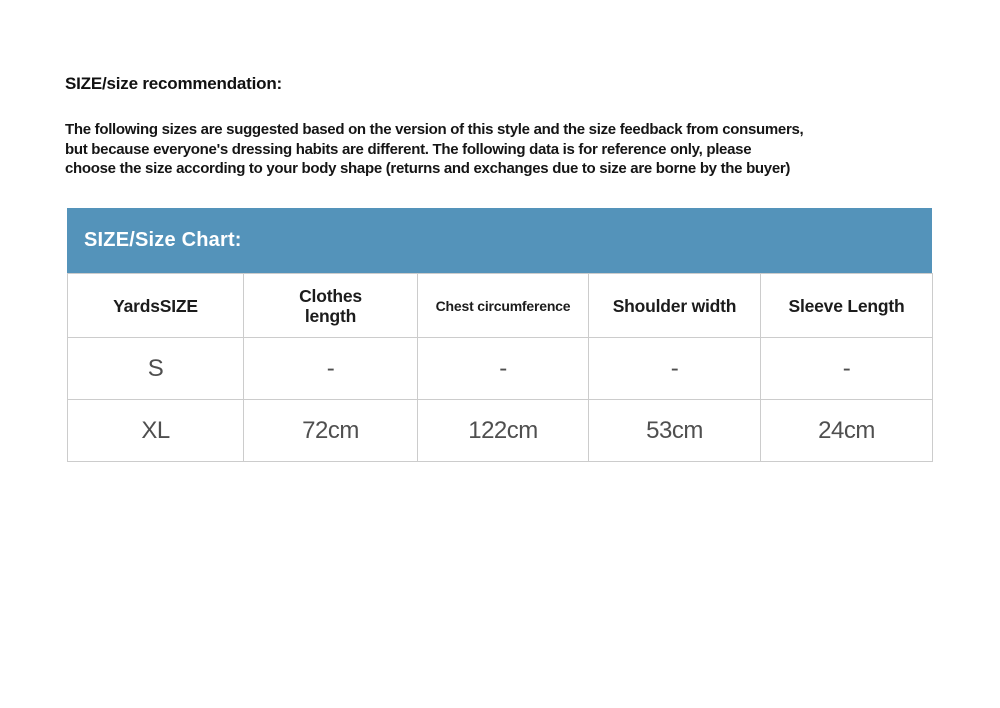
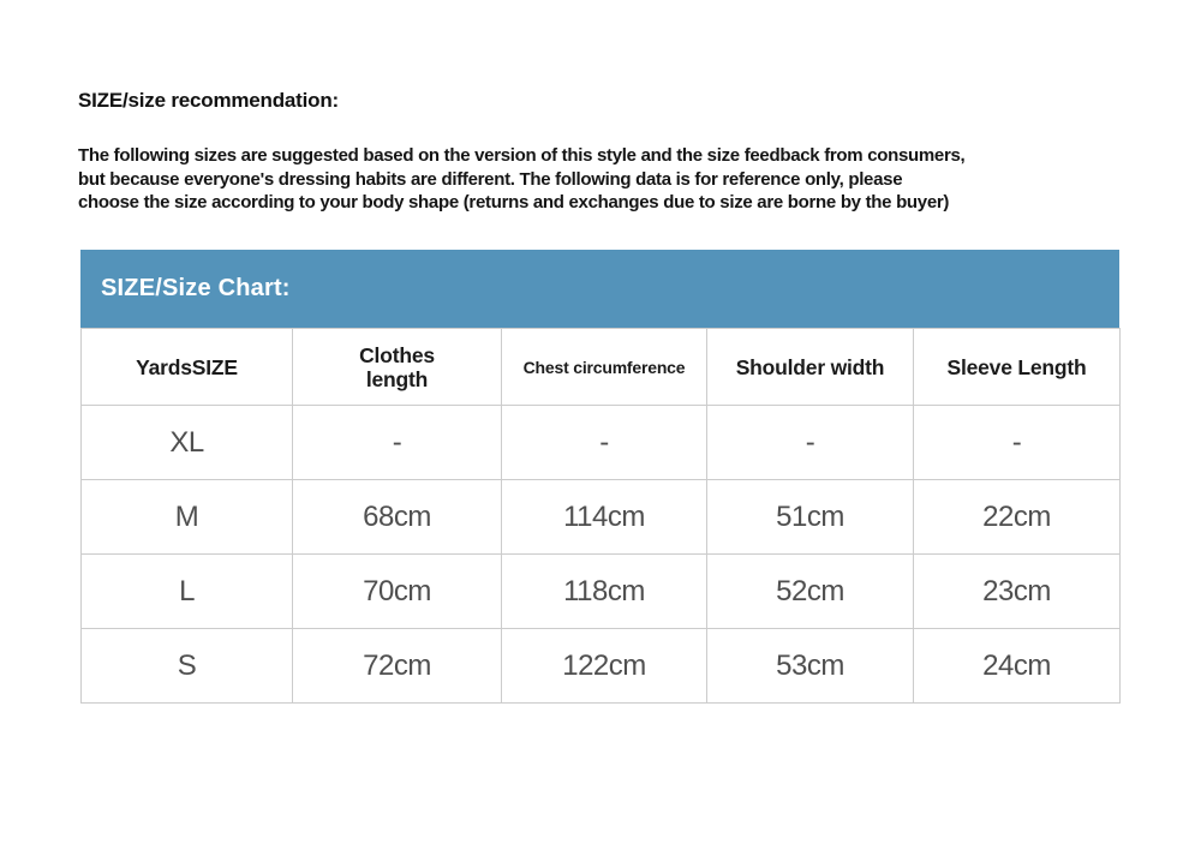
  SIZE/size recommendation:
  The following sizes are suggested based on the version of this style and the size feedback from consumers,
  but because everyone's dressing habits are different. The following data is for reference only, please
  choose the size according to your body shape (returns and exchanges due to size are borne by the buyer)
  SIZE/Size Chart:
  YardsSIZE	Clothes length	Chest circumference	Shoulder width	Sleeve Length
- S	-	-	-	-
+ XL	-	-	-	-
+ M	68cm	114cm	51cm	22cm
+ L	70cm	118cm	52cm	23cm
- XL	72cm	122cm	53cm	24cm
+ S	72cm	122cm	53cm	24cm
